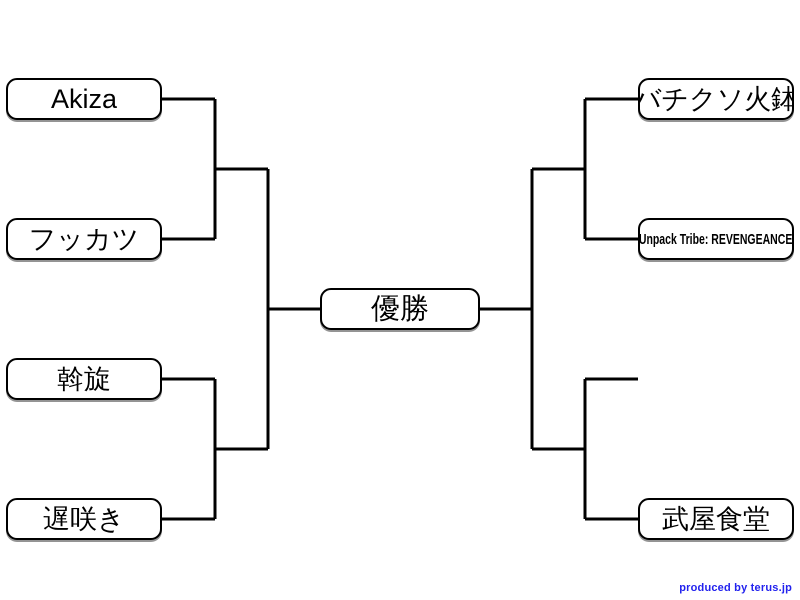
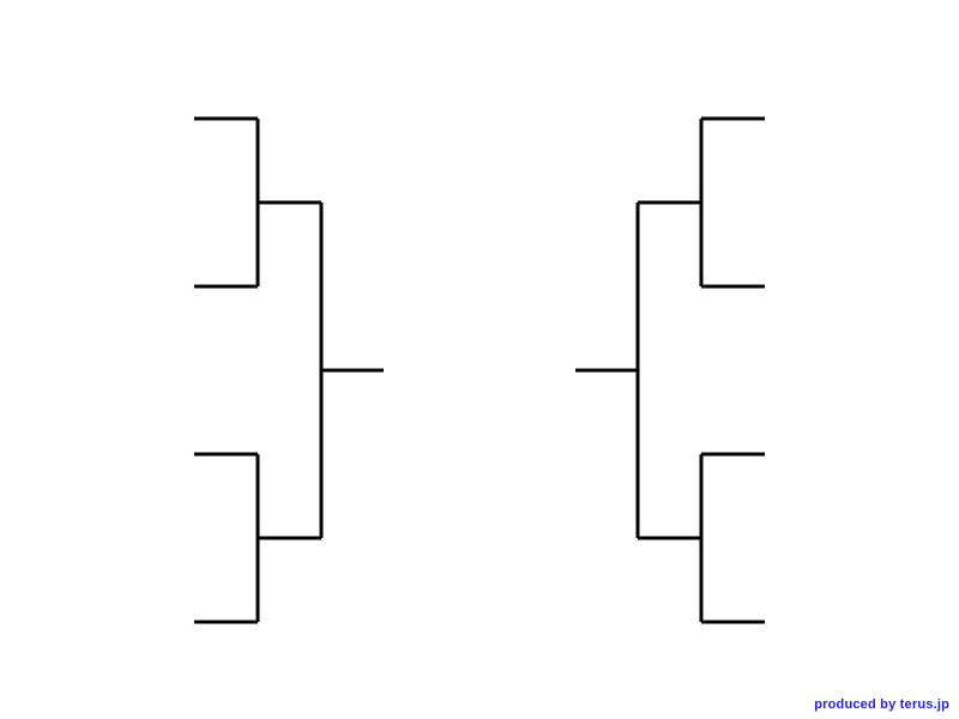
- Akiza
- フッカツ
- 斡旋
- 遅咲き
- 優勝
- バチクソ火鉢
- Unpack Tribe: REVENGEANCE
- 武屋食堂
  produced by terus.jp
